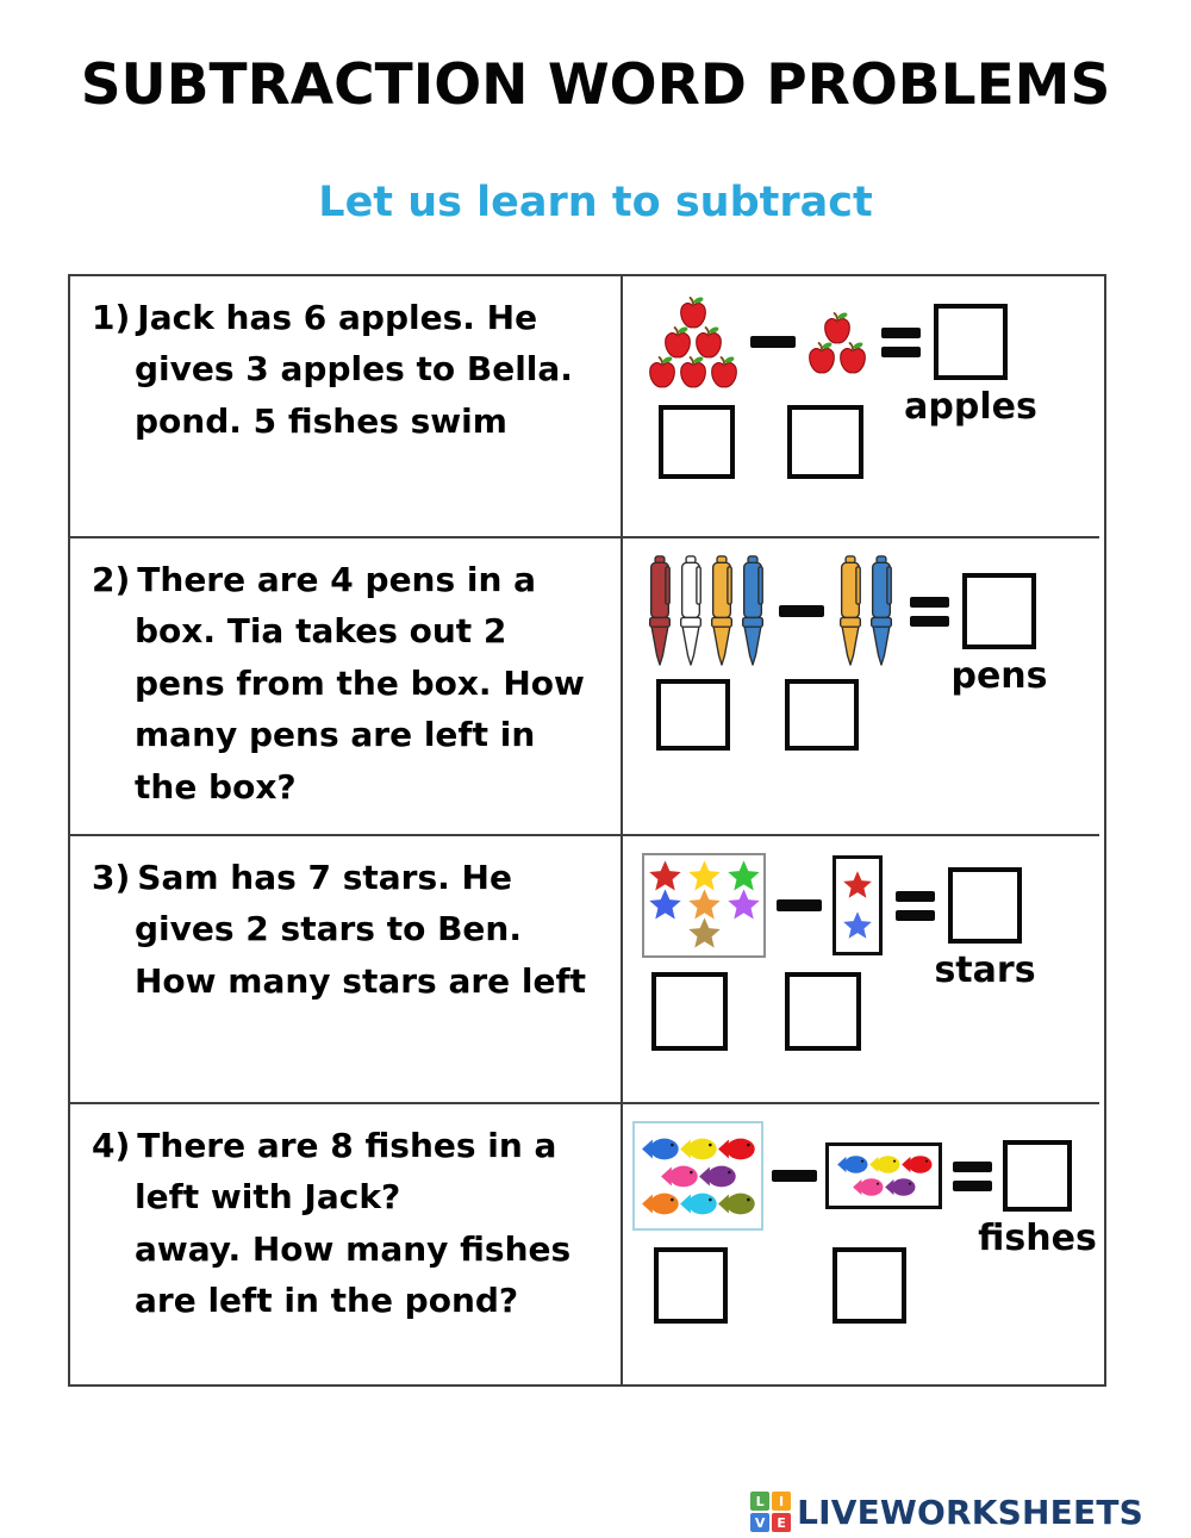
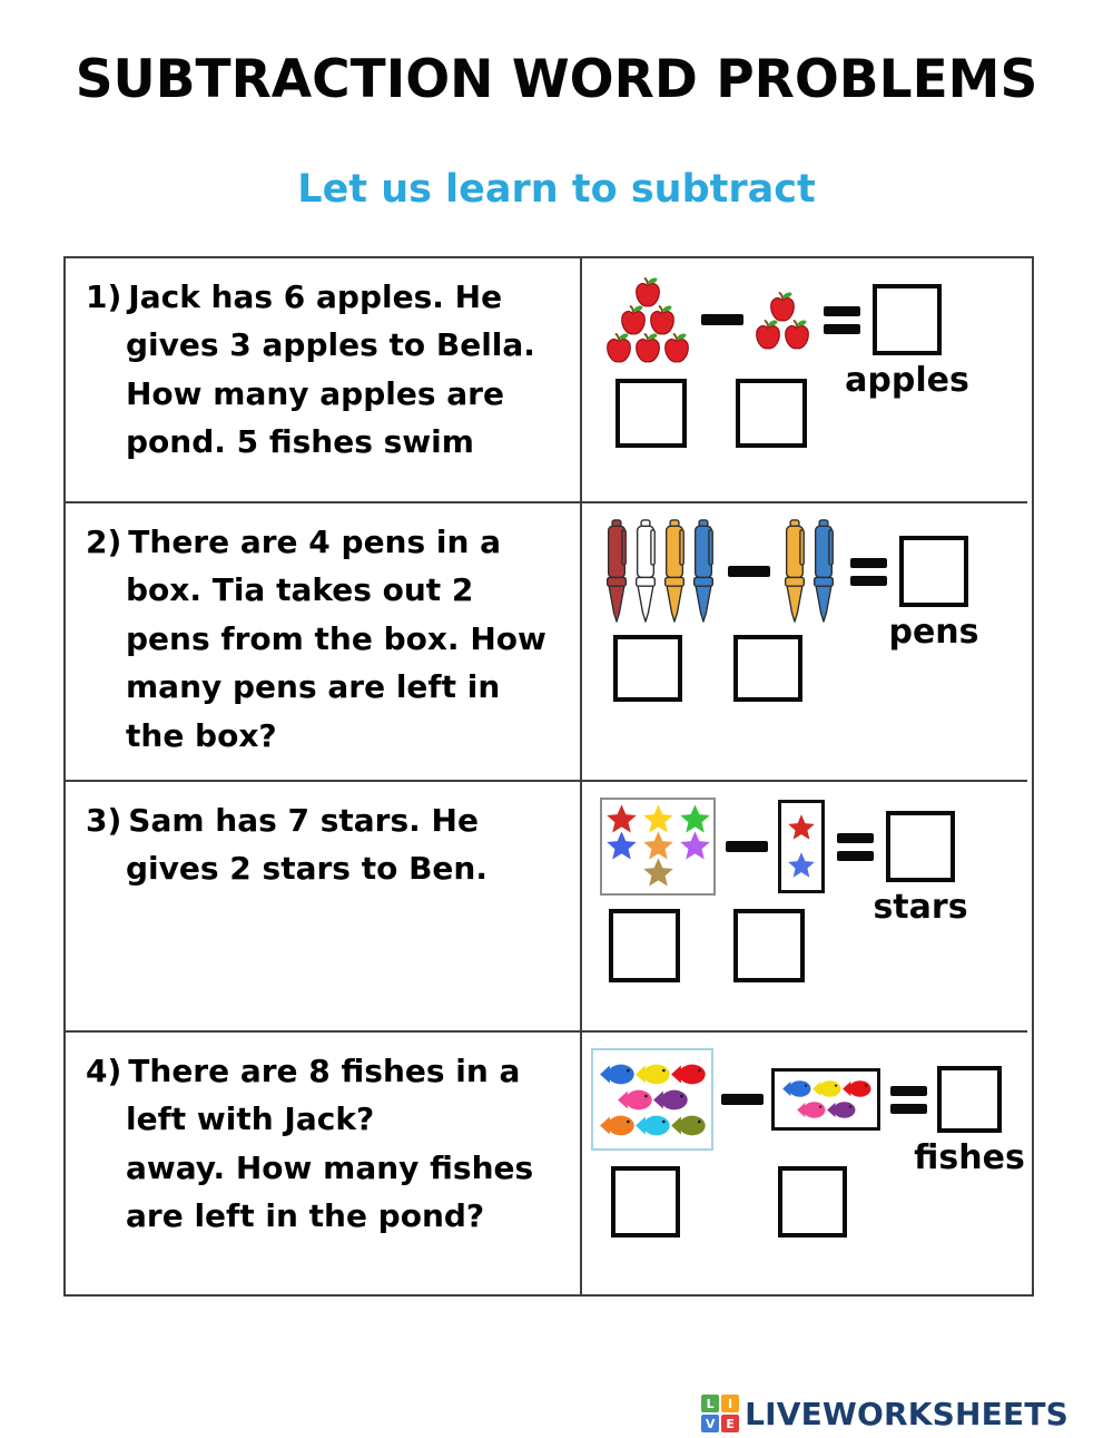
  SUBTRACTION WORD PROBLEMS
  Let us learn to subtract
  1) Jack has 6 apples. He
  gives 3 apples to Bella.
+ How many apples are
  pond. 5 fishes swim
  apples
  2) There are 4 pens in a
  box. Tia takes out 2
  pens from the box. How
  many pens are left in
  the box?
  pens
  3) Sam has 7 stars. He
  gives 2 stars to Ben.
- How many stars are left
  stars
  4) There are 8 fishes in a
  left with Jack?
  away. How many fishes
  are left in the pond?
  fishes
  L
  I
  V
  E
  LIVEWORKSHEETS
